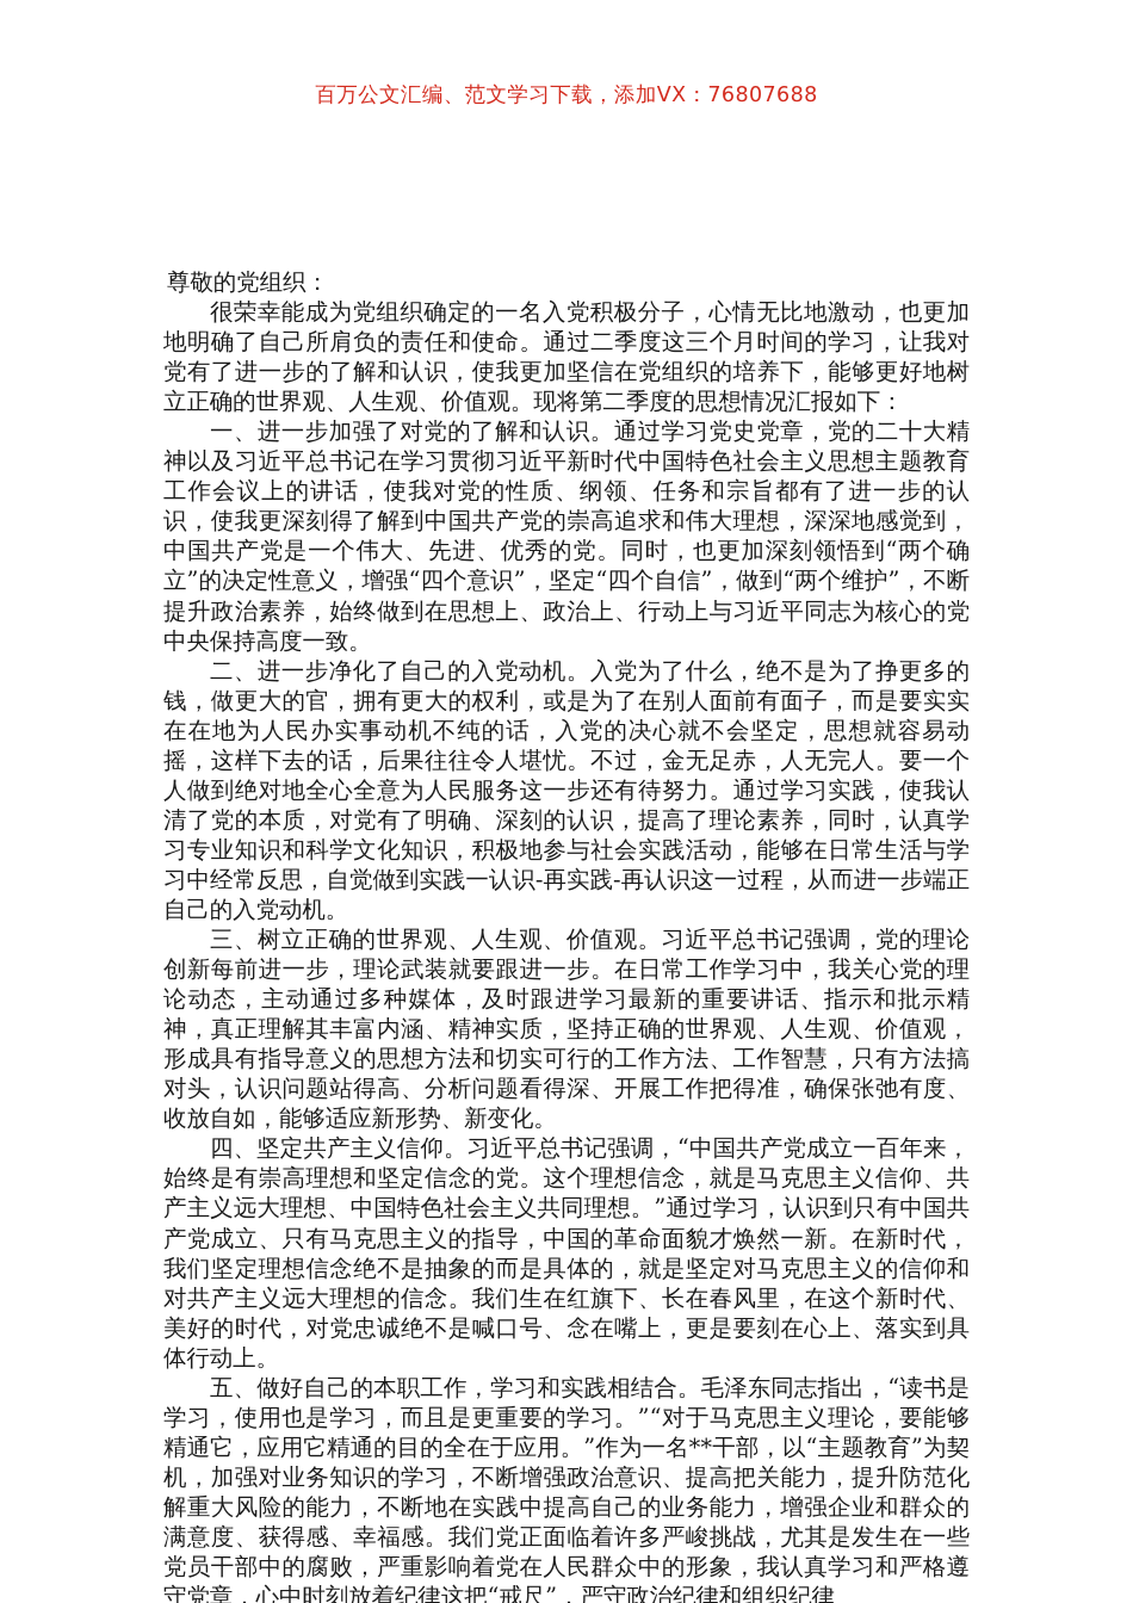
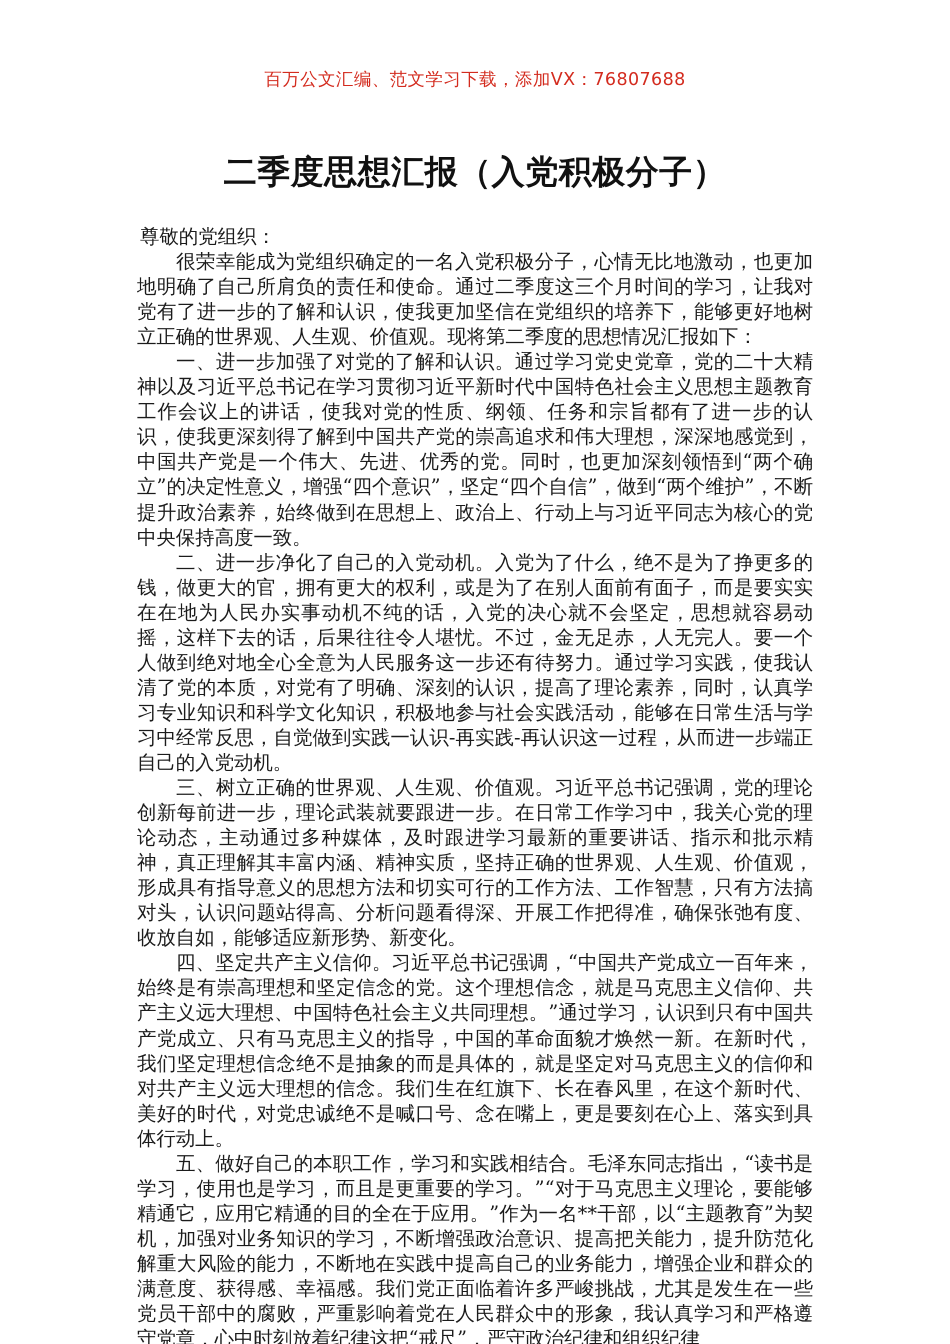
  百万公文汇编、范文学习下载，添加VX：76807688
+ 二季度思想汇报（入党积极分子）
  尊敬的党组织：
  很荣幸能成为党组织确定的一名入党积极分子，心情无比地激动，也更加地明确了自己所肩负的责任和使命。通过二季度这三个月时间的学习，让我对党有了进一步的了解和认识，使我更加坚信在党组织的培养下，能够更好地树立正确的世界观、人生观、价值观。现将第二季度的思想情况汇报如下：
  一、进一步加强了对党的了解和认识。通过学习党史党章，党的二十大精神以及习近平总书记在学习贯彻习近平新时代中国特色社会主义思想主题教育工作会议上的讲话，使我对党的性质、纲领、任务和宗旨都有了进一步的认识，使我更深刻得了解到中国共产党的崇高追求和伟大理想，深深地感觉到，中国共产党是一个伟大、先进、优秀的党。同时，也更加深刻领悟到“两个确立”的决定性意义，增强“四个意识”，坚定“四个自信”，做到“两个维护”，不断提升政治素养，始终做到在思想上、政治上、行动上与习近平同志为核心的党中央保持高度一致。
  二、进一步净化了自己的入党动机。入党为了什么，绝不是为了挣更多的钱，做更大的官，拥有更大的权利，或是为了在别人面前有面子，而是要实实在在地为人民办实事动机不纯的话，入党的决心就不会坚定，思想就容易动摇，这样下去的话，后果往往令人堪忧。不过，金无足赤，人无完人。要一个人做到绝对地全心全意为人民服务这一步还有待努力。通过学习实践，使我认清了党的本质，对党有了明确、深刻的认识，提高了理论素养，同时，认真学习专业知识和科学文化知识，积极地参与社会实践活动，能够在日常生活与学习中经常反思，自觉做到实践一认识-再实践-再认识这一过程，从而进一步端正自己的入党动机。
  三、树立正确的世界观、人生观、价值观。习近平总书记强调，党的理论创新每前进一步，理论武装就要跟进一步。在日常工作学习中，我关心党的理论动态，主动通过多种媒体，及时跟进学习最新的重要讲话、指示和批示精神，真正理解其丰富内涵、精神实质，坚持正确的世界观、人生观、价值观，形成具有指导意义的思想方法和切实可行的工作方法、工作智慧，只有方法搞对头，认识问题站得高、分析问题看得深、开展工作把得准，确保张弛有度、收放自如，能够适应新形势、新变化。
  四、坚定共产主义信仰。习近平总书记强调，“中国共产党成立一百年来，始终是有崇高理想和坚定信念的党。这个理想信念，就是马克思主义信仰、共产主义远大理想、中国特色社会主义共同理想。”通过学习，认识到只有中国共产党成立、只有马克思主义的指导，中国的革命面貌才焕然一新。在新时代，我们坚定理想信念绝不是抽象的而是具体的，就是坚定对马克思主义的信仰和对共产主义远大理想的信念。我们生在红旗下、长在春风里，在这个新时代、美好的时代，对党忠诚绝不是喊口号、念在嘴上，更是要刻在心上、落实到具体行动上。
  五、做好自己的本职工作，学习和实践相结合。毛泽东同志指出，“读书是学习，使用也是学习，而且是更重要的学习。”“对于马克思主义理论，要能够精通它，应用它精通的目的全在于应用。”作为一名**干部，以“主题教育”为契机，加强对业务知识的学习，不断增强政治意识、提高把关能力，提升防范化解重大风险的能力，不断地在实践中提高自己的业务能力，增强企业和群众的满意度、获得感、幸福感。我们党正面临着许多严峻挑战，尤其是发生在一些党员干部中的腐败，严重影响着党在人民群众中的形象，我认真学习和严格遵守党章，心中时刻放着纪律这把“戒尺”，严守政治纪律和组织纪律
